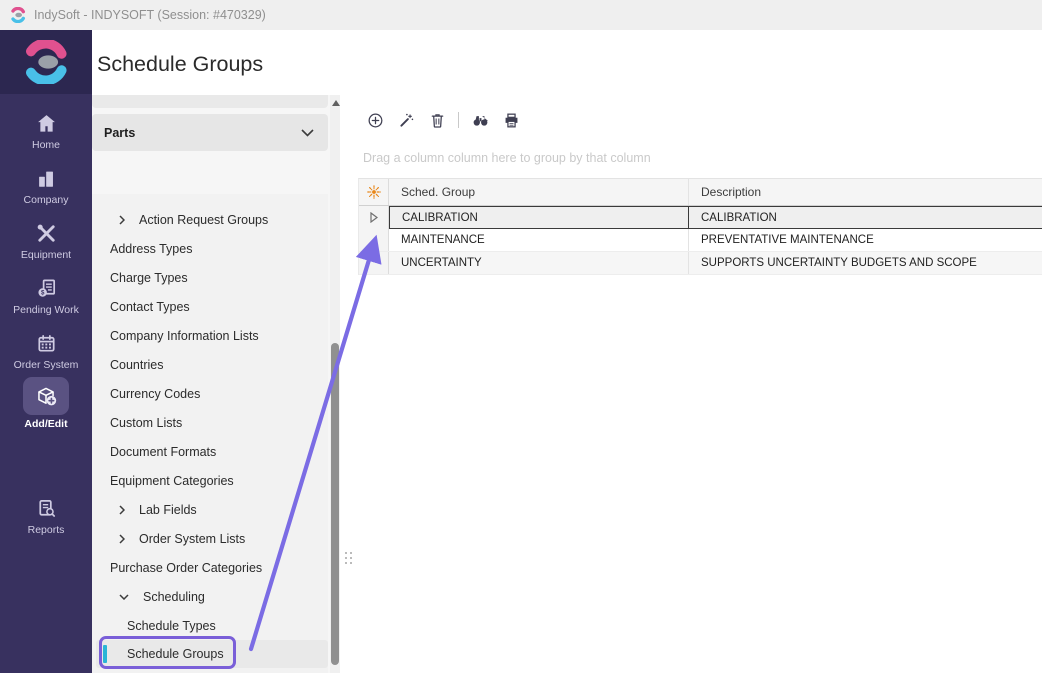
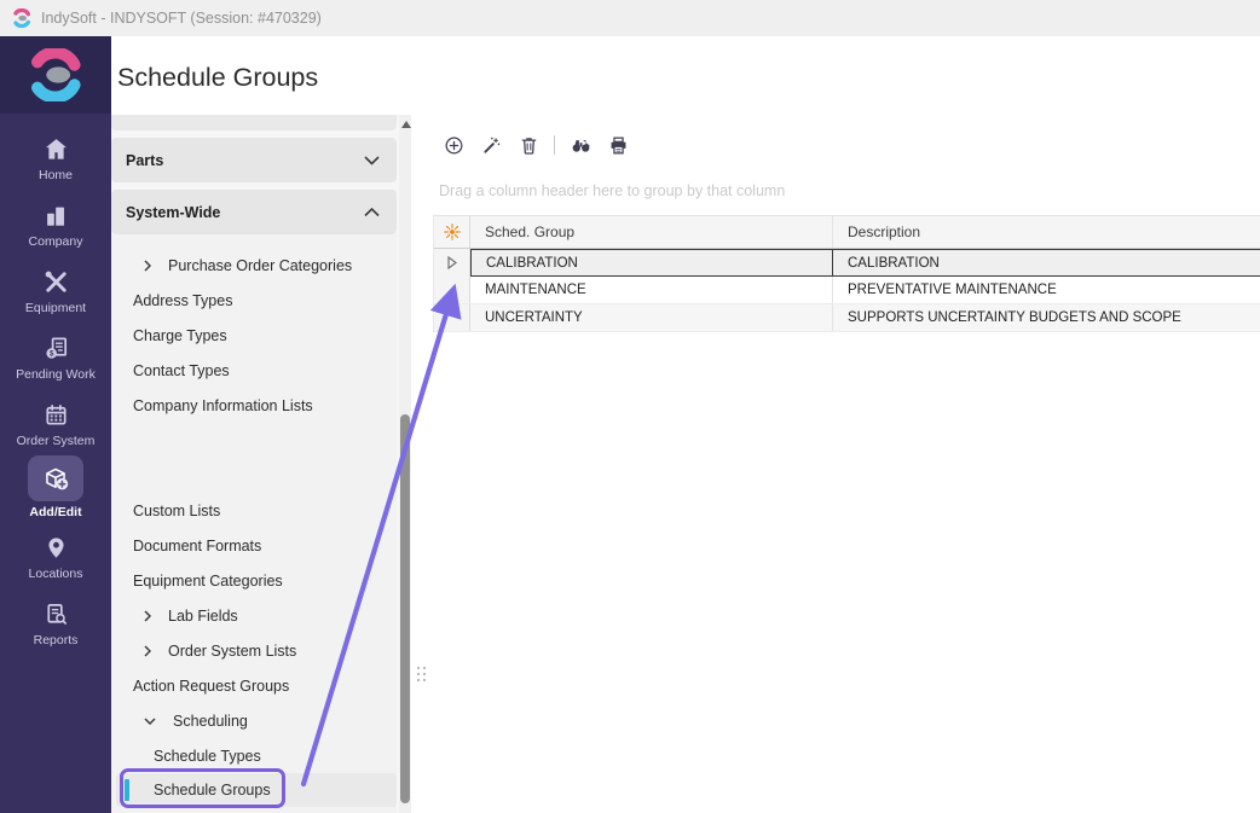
  IndySoft - INDYSOFT (Session: #470329)
  Home
  Company
  Equipment
  Pending Work
  Order System
  Add/Edit
+ Locations
  Reports
  Schedule Groups
  Parts
+ System-Wide
- Action Request Groups
+ Purchase Order Categories
  Address Types
  Charge Types
  Contact Types
  Company Information Lists
- Countries
- Currency Codes
  Custom Lists
  Document Formats
  Equipment Categories
  Lab Fields
  Order System Lists
- Purchase Order Categories
+ Action Request Groups
  Scheduling
  Schedule Types
  Schedule Groups
- Drag a column column here to group by that column
+ Drag a column header here to group by that column
  Sched. Group
  Description
  CALIBRATION
  CALIBRATION
  MAINTENANCE
  PREVENTATIVE MAINTENANCE
  UNCERTAINTY
  SUPPORTS UNCERTAINTY BUDGETS AND SCOPE
